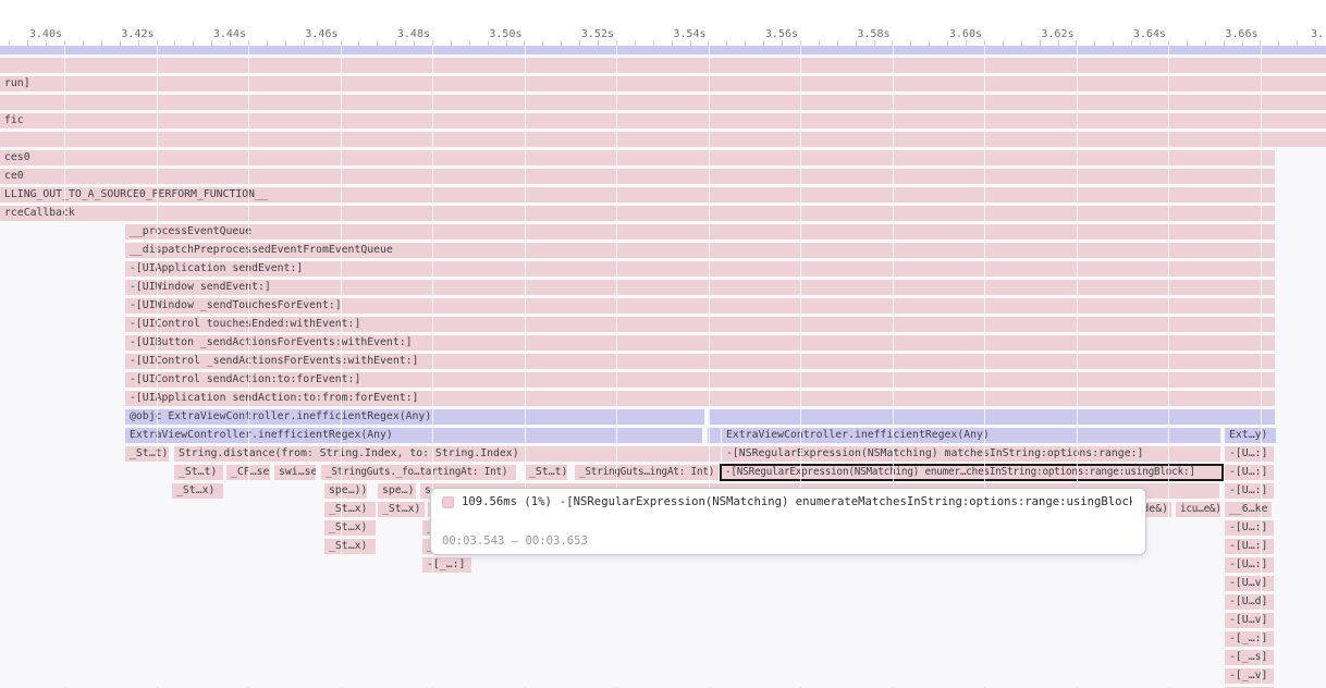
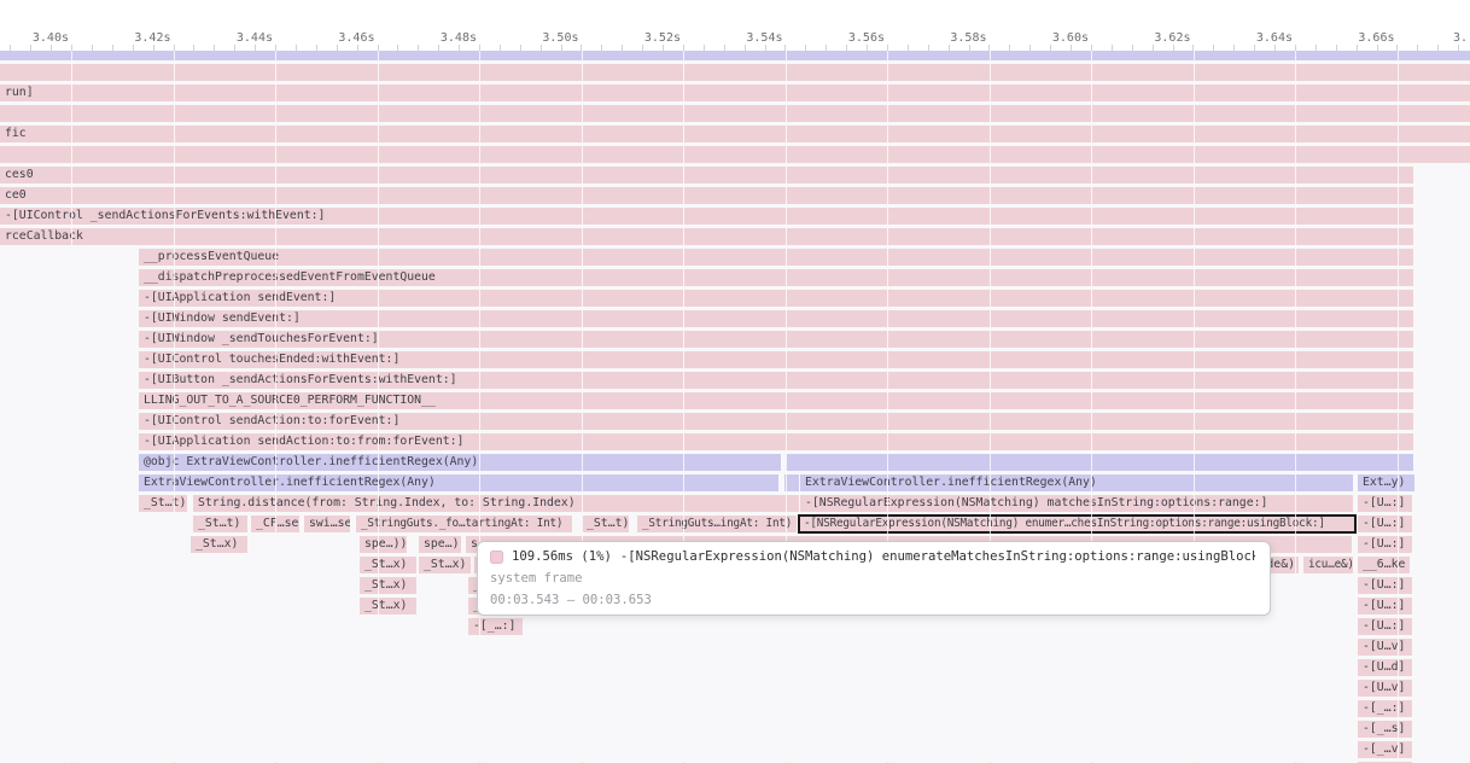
  3.40s
  3.42s
  3.44s
  3.46s
  3.48s
  3.50s
  3.52s
  3.54s
  3.56s
  3.58s
  3.60s
  3.62s
  3.64s
  3.66s
  3.
  run]
  fic
  ces0
  ce0
- LLING_OUT_TO_A_SOURCE0_PERFORM_FUNCTION__
+ -[UIControl _sendActionsForEvents:withEvent:]
  rceCallback
  __processEventQueue
  __dispatchPreprocessedEventFromEventQueue
  -[UIApplication sendEvent:]
  -[UIWindow sendEvent:]
  -[UIWindow _sendTouchesForEvent:]
  -[UIControl touchesEnded:withEvent:]
  -[UIButton _sendActionsForEvents:withEvent:]
- -[UIControl _sendActionsForEvents:withEvent:]
+ LLING_OUT_TO_A_SOURCE0_PERFORM_FUNCTION__
  -[UIControl sendAction:to:forEvent:]
  -[UIApplication sendAction:to:from:forEvent:]
  @objc ExtraViewController.inefficientRegex(Any)
  ExtraViewController.inefficientRegex(Any)
  ExtraViewController.inefficientRegex(Any)
  Ext…y)
  _St…t)
  String.distance(from: String.Index, to: String.Index)
  -[NSRegularExpression(NSMatching) matchesInString:options:range:]
  -[U…:]
  _St…t)
  _CF…se
  swi…se
  _StringGuts._fo…tartingAt: Int)
  _St…t)
  _StringGuts…ingAt: Int)
  -[NSRegularExpression(NSMatching) enumer…chesInString:options:range:usingBlock:]
  -[U…:]
  _St…x)
  spe…))
  spe…)
  -[U…:]
  _St…x)
  _St…x)
  e&)
  icu…e&)
  __6…ke
  _St…x)
  -[U…:]
  _St…x)
  -[U…:]
  -[_…:]
  -[U…:]
  -[U…v]
  -[U…d]
  -[U…v]
  -[_…:]
  -[_…s]
  -[_…v]
  109.56ms (1%)
  -[NSRegularExpression(NSMatching) enumerateMatchesInString:options:range:usingBloc
+ system frame
  00:03.543 — 00:03.653
